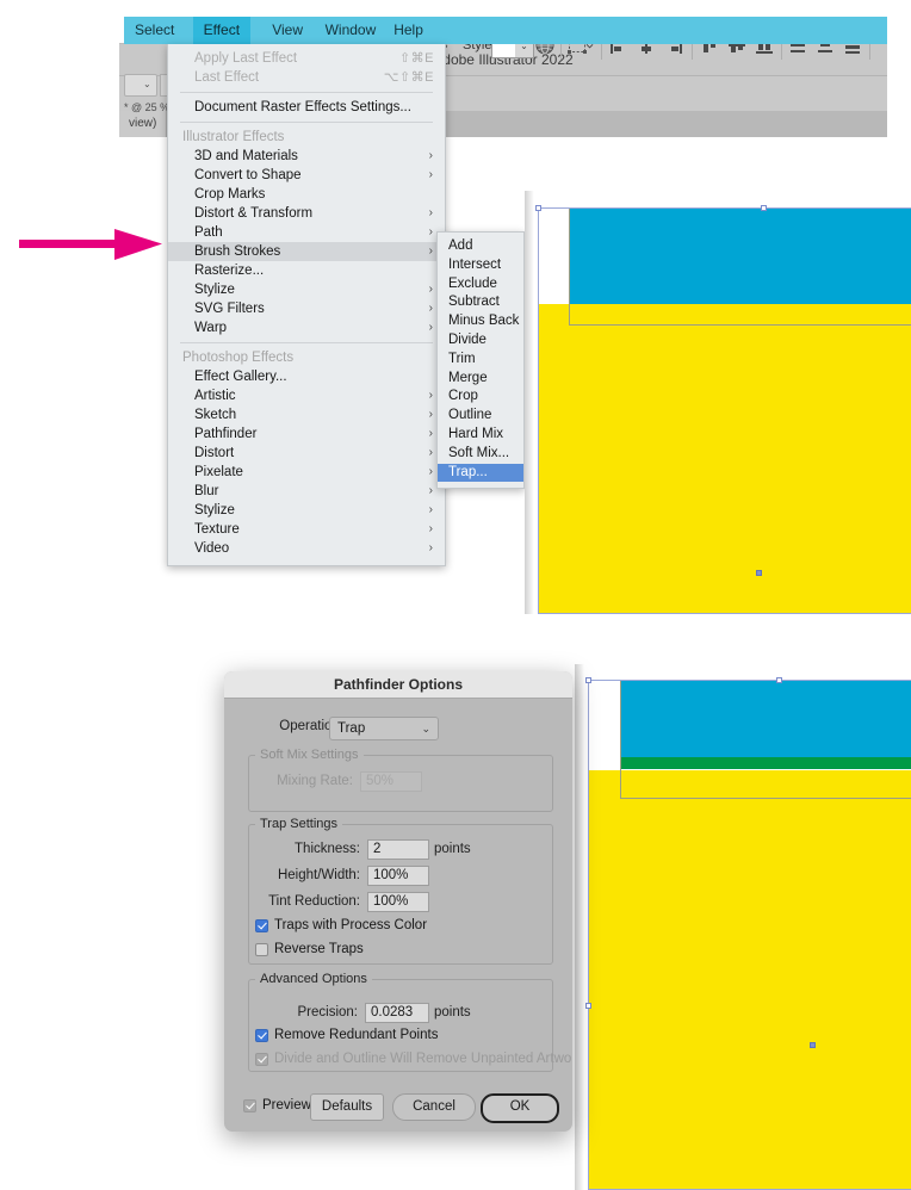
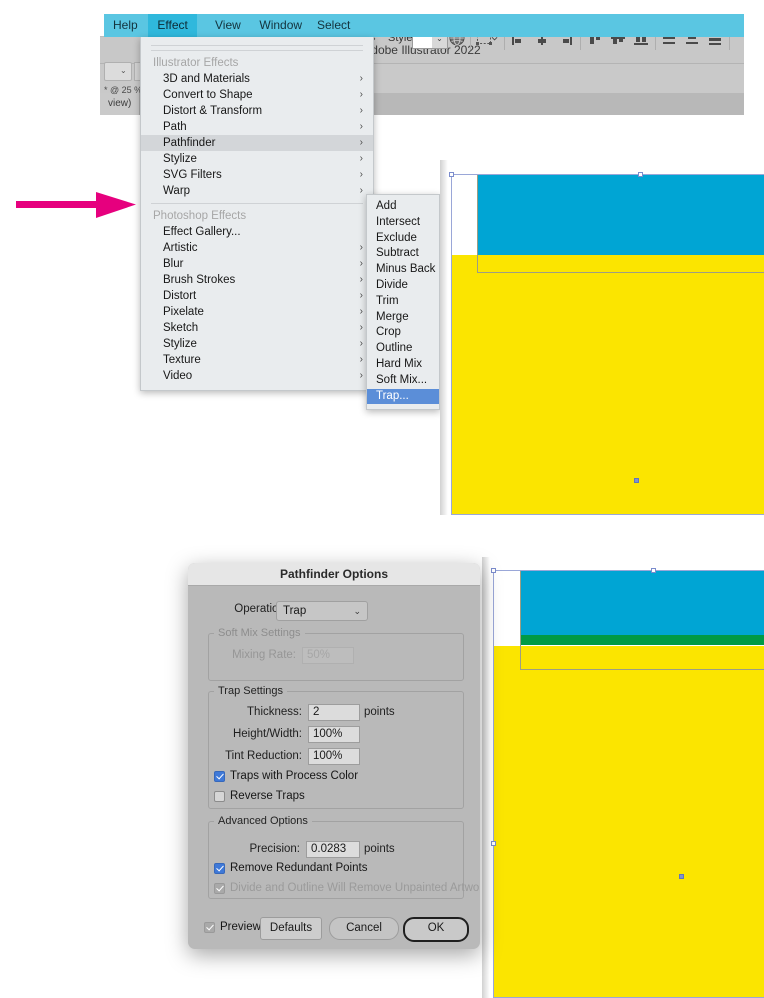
  dobe Illustrator 2022
  view)
  ⌄
  * @ 25 %
  Style
  ⌄
- Select
+ Help
  Effect
  View
  Window
- Help
+ Select
- Apply Last Effect
- ⇧⌘E
- Last Effect
- ⌥⇧⌘E
- Document Raster Effects Settings...
  Illustrator Effects
  3D and Materials
  ›
  Convert to Shape
  ›
- Crop Marks
  Distort & Transform
  ›
  Path
  ›
- Brush Strokes
+ Pathfinder
  ›
- Rasterize...
  Stylize
  ›
  SVG Filters
  ›
  Warp
  ›
  Photoshop Effects
  Effect Gallery...
  Artistic
  ›
- Sketch
+ Blur
  ›
- Pathfinder
+ Brush Strokes
  ›
  Distort
  ›
  Pixelate
  ›
- Blur
+ Sketch
  ›
  Stylize
  ›
  Texture
  ›
  Video
  ›
  Add
  Intersect
  Exclude
  Subtract
  Minus Back
  Divide
  Trim
  Merge
  Crop
  Outline
  Hard Mix
  Soft Mix...
  Trap...
  Pathfinder Options
  Operati
  Trap
  ⌄
  Soft Mix Settings
  Mixing Rate:
  Trap Settings
  Thickness:
  2
  points
  Height/Width:
  100%
  Tint Reduction:
  100%
  Traps with Process Color
  Reverse Traps
  Advanced Options
  Precision:
  0.0283
  points
  Remove Redundant Points
  Divide and Outline Will Remove Unpainted Artwo
  Preview
  Defaults
  Cancel
  OK
